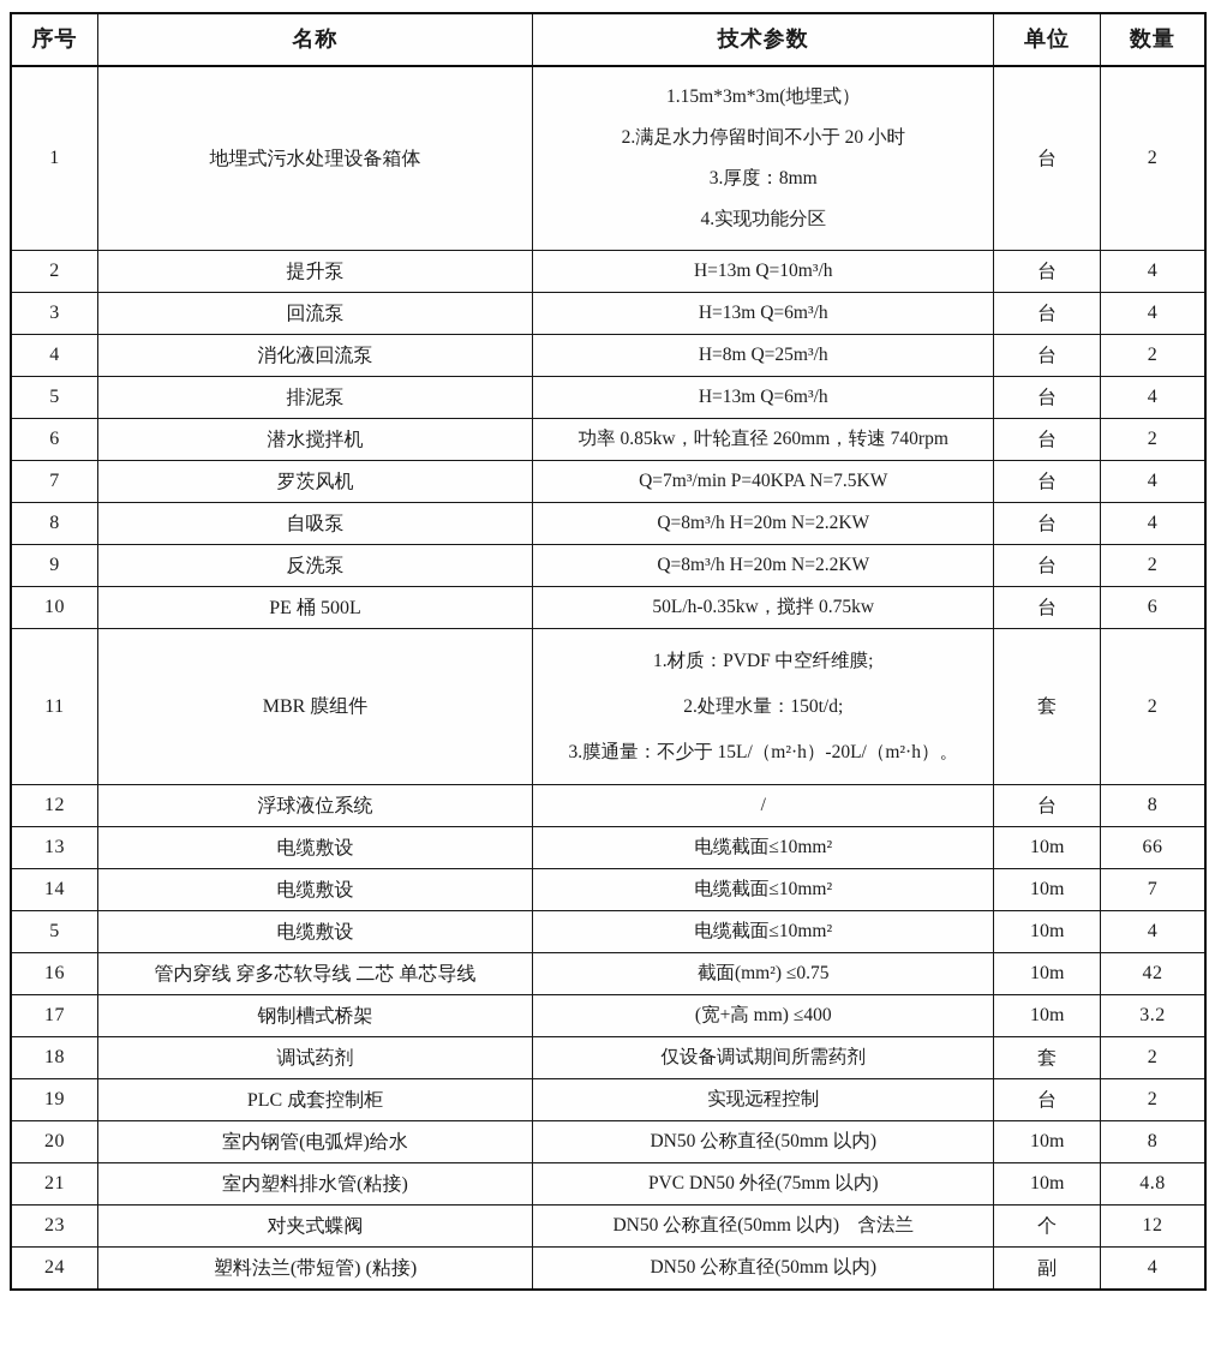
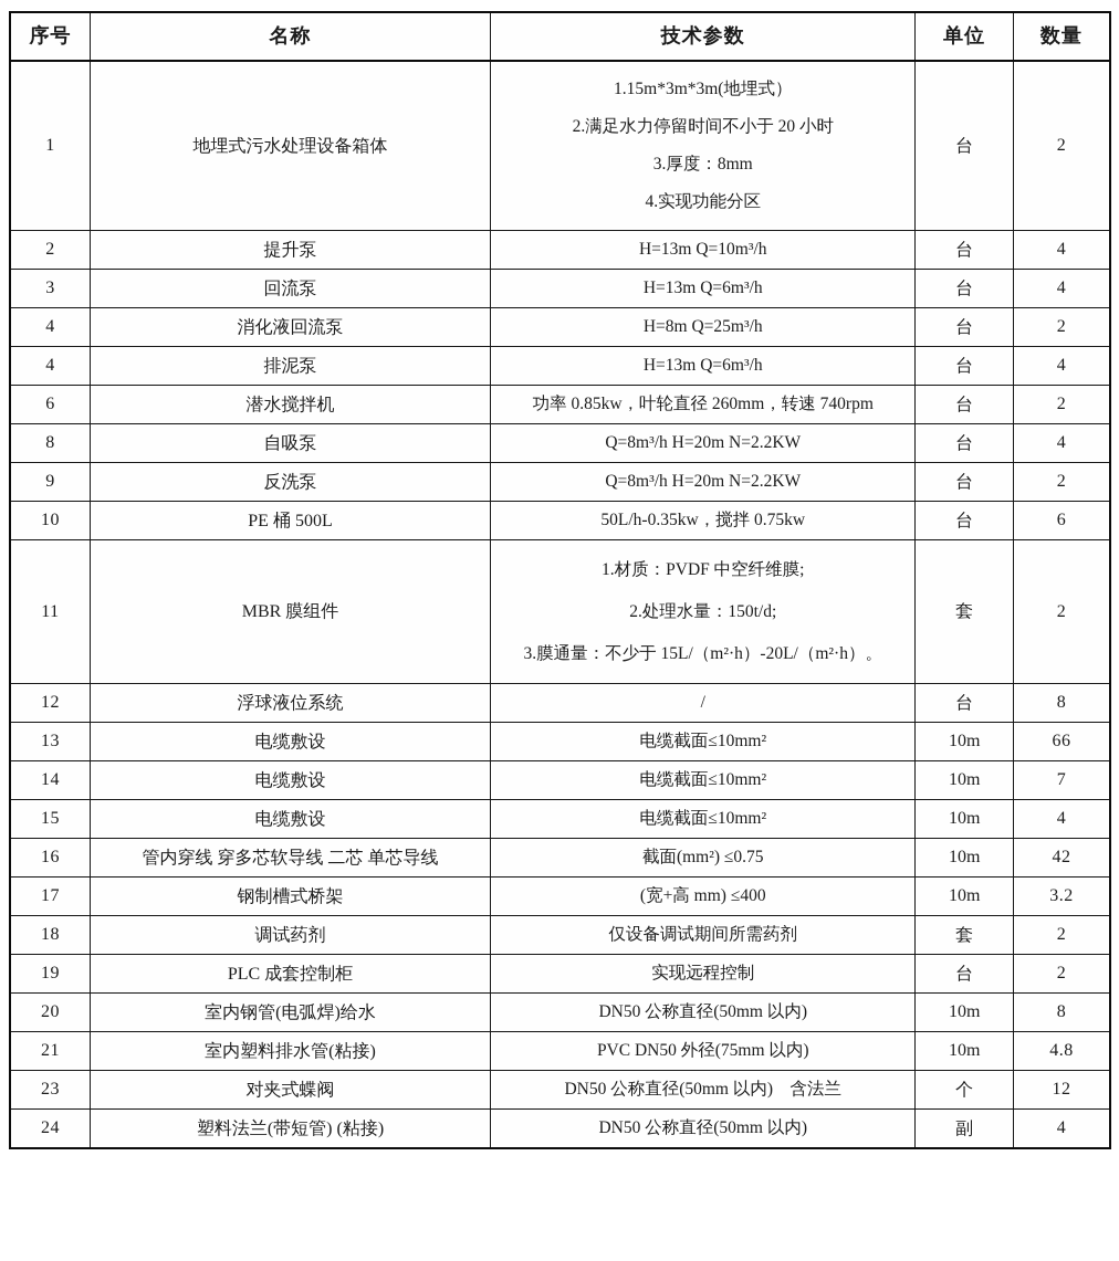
  序号	名称	技术参数	单位	数量
  1	地埋式污水处理设备箱体	1.15m*3m*3m(地埋式）2.满足水力停留时间不小于 20 小时3.厚度：8mm4.实现功能分区	台	2
  2	提升泵	H=13m Q=10m³/h	台	4
  3	回流泵	H=13m Q=6m³/h	台	4
  4	消化液回流泵	H=8m Q=25m³/h	台	2
- 5	排泥泵	H=13m Q=6m³/h	台	4
+ 4	排泥泵	H=13m Q=6m³/h	台	4
  6	潜水搅拌机	功率 0.85kw，叶轮直径 260mm，转速 740rpm	台	2
- 7	罗茨风机	Q=7m³/min P=40KPA N=7.5KW	台	4
  8	自吸泵	Q=8m³/h H=20m N=2.2KW	台	4
  9	反洗泵	Q=8m³/h H=20m N=2.2KW	台	2
  10	PE 桶 500L	50L/h-0.35kw，搅拌 0.75kw	台	6
  11	MBR 膜组件	1.材质：PVDF 中空纤维膜;2.处理水量：150t/d;3.膜通量：不少于 15L/（m²·h）-20L/（m²·h）。	套	2
  12	浮球液位系统	/	台	8
  13	电缆敷设	电缆截面≤10mm²	10m	66
  14	电缆敷设	电缆截面≤10mm²	10m	7
- 5	电缆敷设	电缆截面≤10mm²	10m	4
+ 15	电缆敷设	电缆截面≤10mm²	10m	4
  16	管内穿线 穿多芯软导线 二芯 单芯导线	截面(mm²) ≤0.75	10m	42
  17	钢制槽式桥架	(宽+高 mm) ≤400	10m	3.2
  18	调试药剂	仅设备调试期间所需药剂	套	2
  19	PLC 成套控制柜	实现远程控制	台	2
  20	室内钢管(电弧焊)给水	DN50 公称直径(50mm 以内)	10m	8
  21	室内塑料排水管(粘接)	PVC DN50 外径(75mm 以内)	10m	4.8
  23	对夹式蝶阀	DN50 公称直径(50mm 以内) 含法兰	个	12
  24	塑料法兰(带短管) (粘接)	DN50 公称直径(50mm 以内)	副	4
